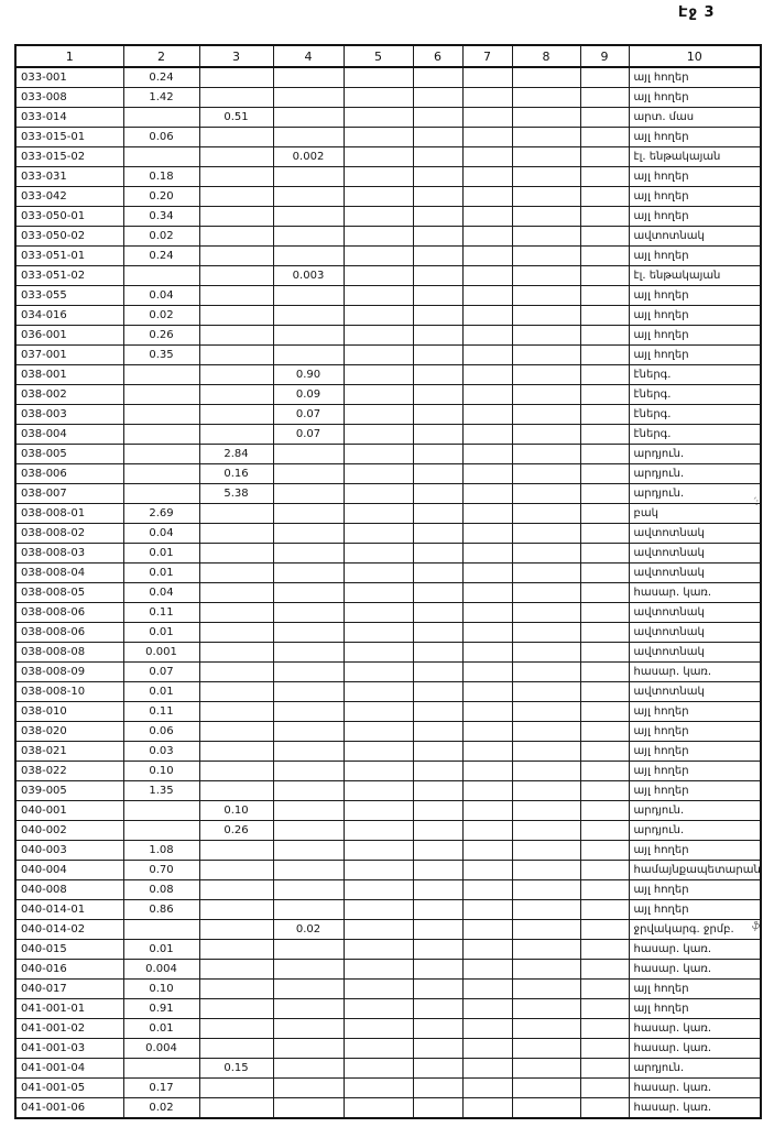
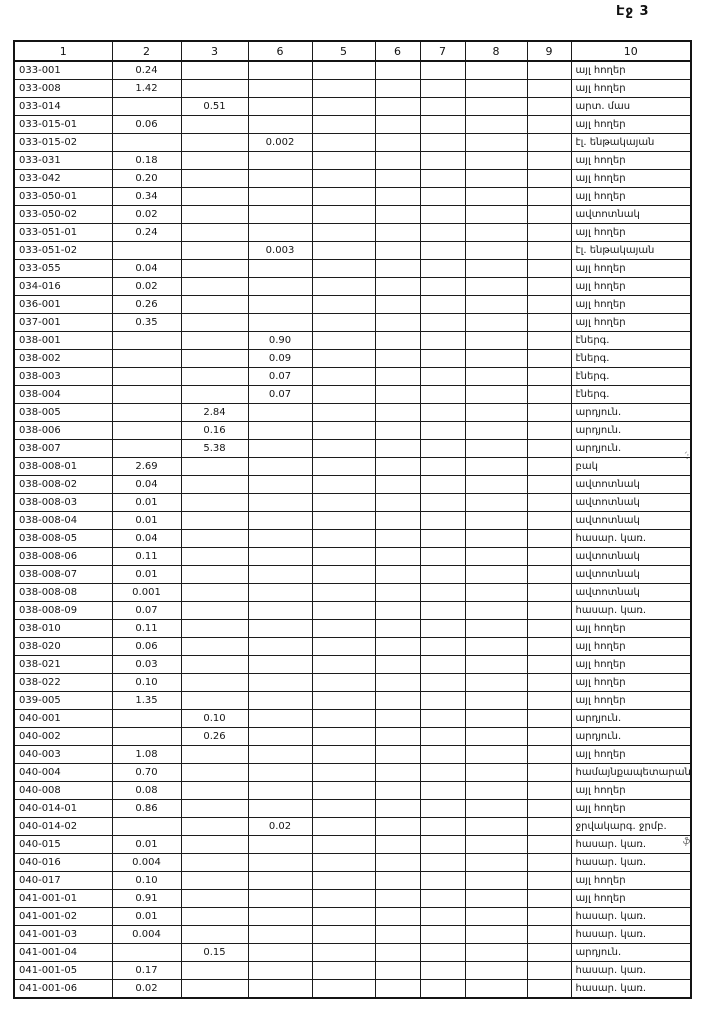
  Էջ 3
- 1	2	3	4	5	6	7	8	9	10
+ 1	2	3	6	5	6	7	8	9	10
  033-001	0.24								այլ հողեր
  033-008	1.42								այլ հողեր
  033-014		0.51							արտ. մաս
  033-015-01	0.06								այլ հողեր
  033-015-02			0.002						էլ. ենթակայան
  033-031	0.18								այլ հողեր
  033-042	0.20								այլ հողեր
  033-050-01	0.34								այլ հողեր
  033-050-02	0.02								ավտոտնակ
  033-051-01	0.24								այլ հողեր
  033-051-02			0.003						էլ. ենթակայան
  033-055	0.04								այլ հողեր
  034-016	0.02								այլ հողեր
  036-001	0.26								այլ հողեր
  037-001	0.35								այլ հողեր
  038-001			0.90						էներգ.
  038-002			0.09						էներգ.
  038-003			0.07						էներգ.
  038-004			0.07						էներգ.
  038-005		2.84							արդյուն.
  038-006		0.16							արդյուն.
  038-007		5.38							արդյուն.
  038-008-01	2.69								բակ
  038-008-02	0.04								ավտոտնակ
  038-008-03	0.01								ավտոտնակ
  038-008-04	0.01								ավտոտնակ
  038-008-05	0.04								հասար. կառ.
  038-008-06	0.11								ավտոտնակ
- 038-008-06	0.01								ավտոտնակ
+ 038-008-07	0.01								ավտոտնակ
  038-008-08	0.001								ավտոտնակ
  038-008-09	0.07								հասար. կառ.
- 038-008-10	0.01								ավտոտնակ
  038-010	0.11								այլ հողեր
  038-020	0.06								այլ հողեր
  038-021	0.03								այլ հողեր
  038-022	0.10								այլ հողեր
  039-005	1.35								այլ հողեր
  040-001		0.10							արդյուն.
  040-002		0.26							արդյուն.
  040-003	1.08								այլ հողեր
  040-004	0.70								համայնքապետարան
  040-008	0.08								այլ հողեր
  040-014-01	0.86								այլ հողեր
  040-014-02			0.02						ջրվակարգ. ջրմբ.
  040-015	0.01								հասար. կառ.
  040-016	0.004								հասար. կառ.
  040-017	0.10								այլ հողեր
  041-001-01	0.91								այլ հողեր
  041-001-02	0.01								հասար. կառ.
  041-001-03	0.004								հասար. կառ.
  041-001-04		0.15							արդյուն.
  041-001-05	0.17								հասար. կառ.
  041-001-06	0.02								հասար. կառ.
  ՛:
  ֆ
